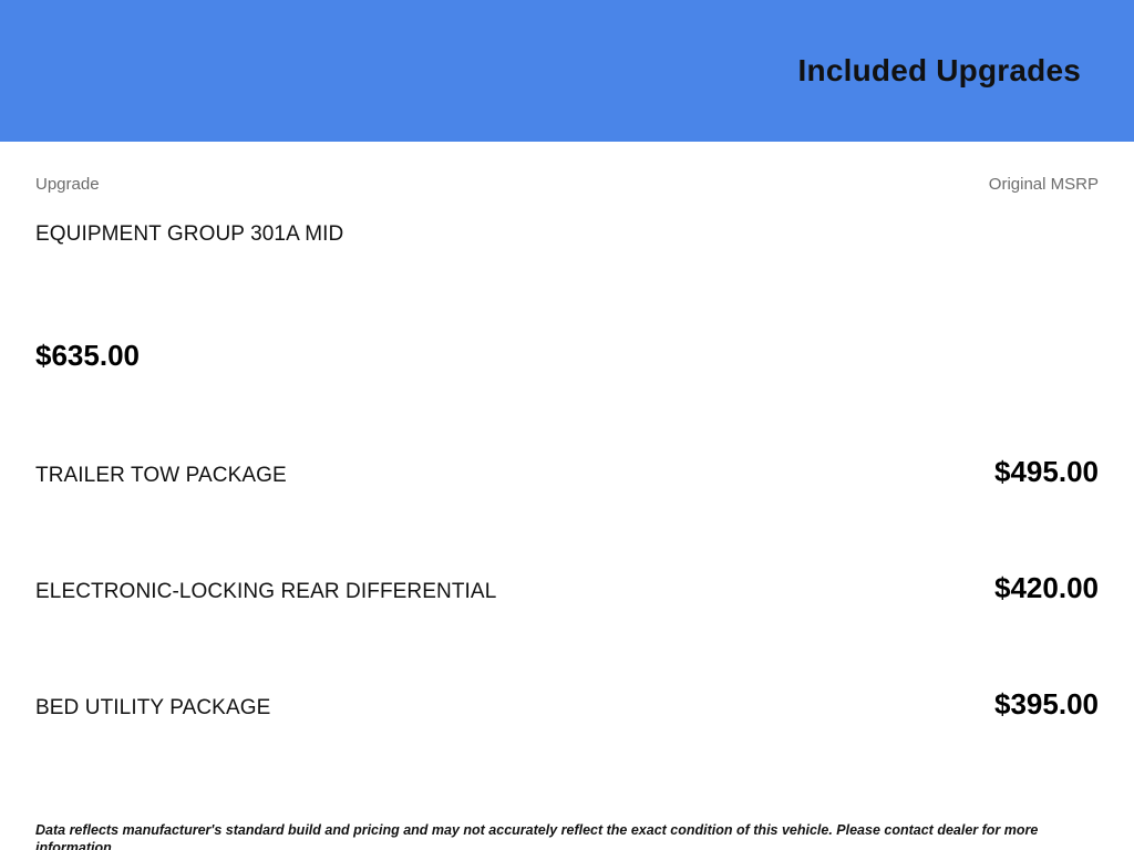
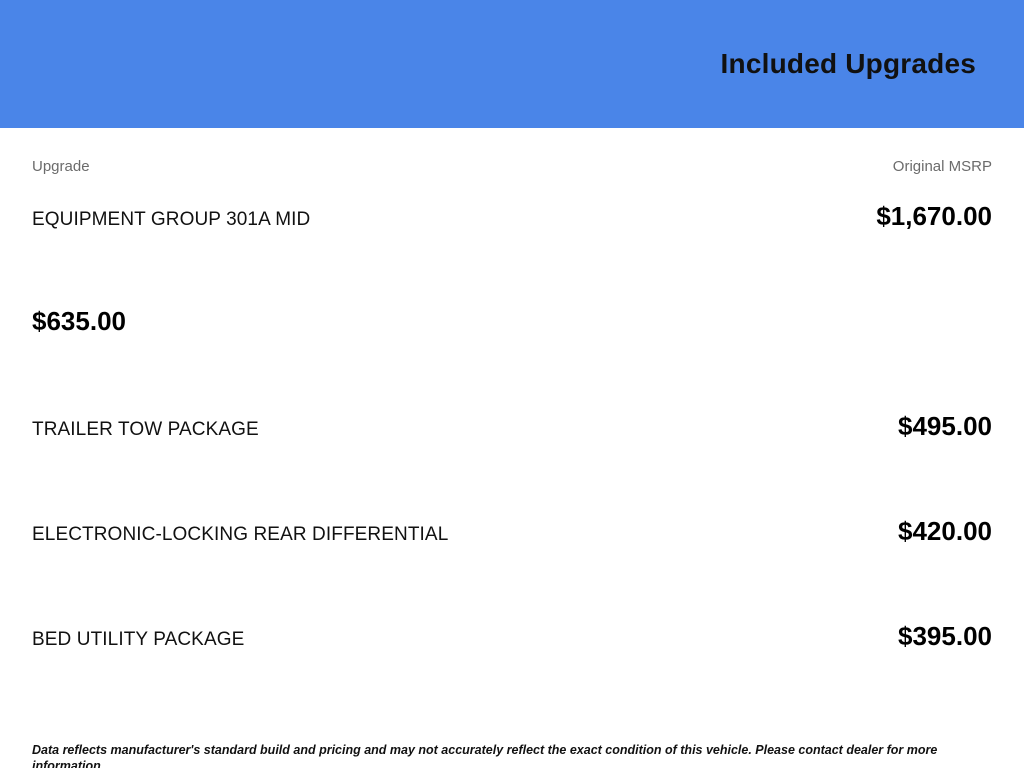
  Included Upgrades
  Upgrade
  Original MSRP
  EQUIPMENT GROUP 301A MID
+ $1,670.00
  $635.00
  TRAILER TOW PACKAGE
  $495.00
  ELECTRONIC-LOCKING REAR DIFFERENTIAL
  $420.00
  BED UTILITY PACKAGE
  $395.00
  Data reflects manufacturer's standard build and pricing and may not accurately reflect the exact condition of this vehicle. Please contact dealer for more information.
